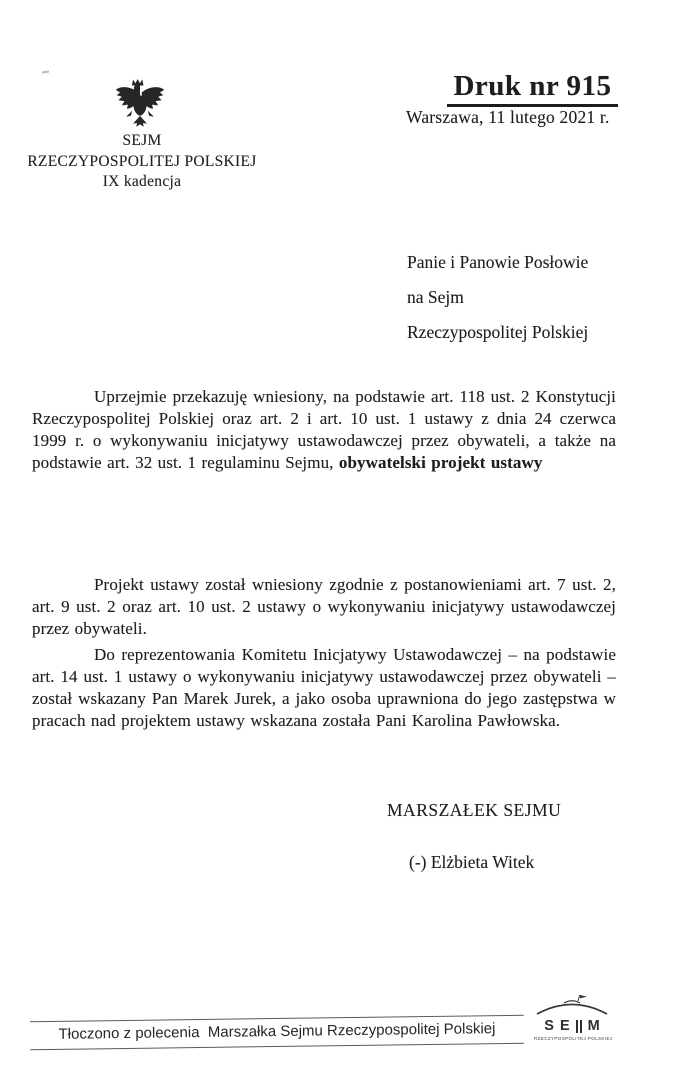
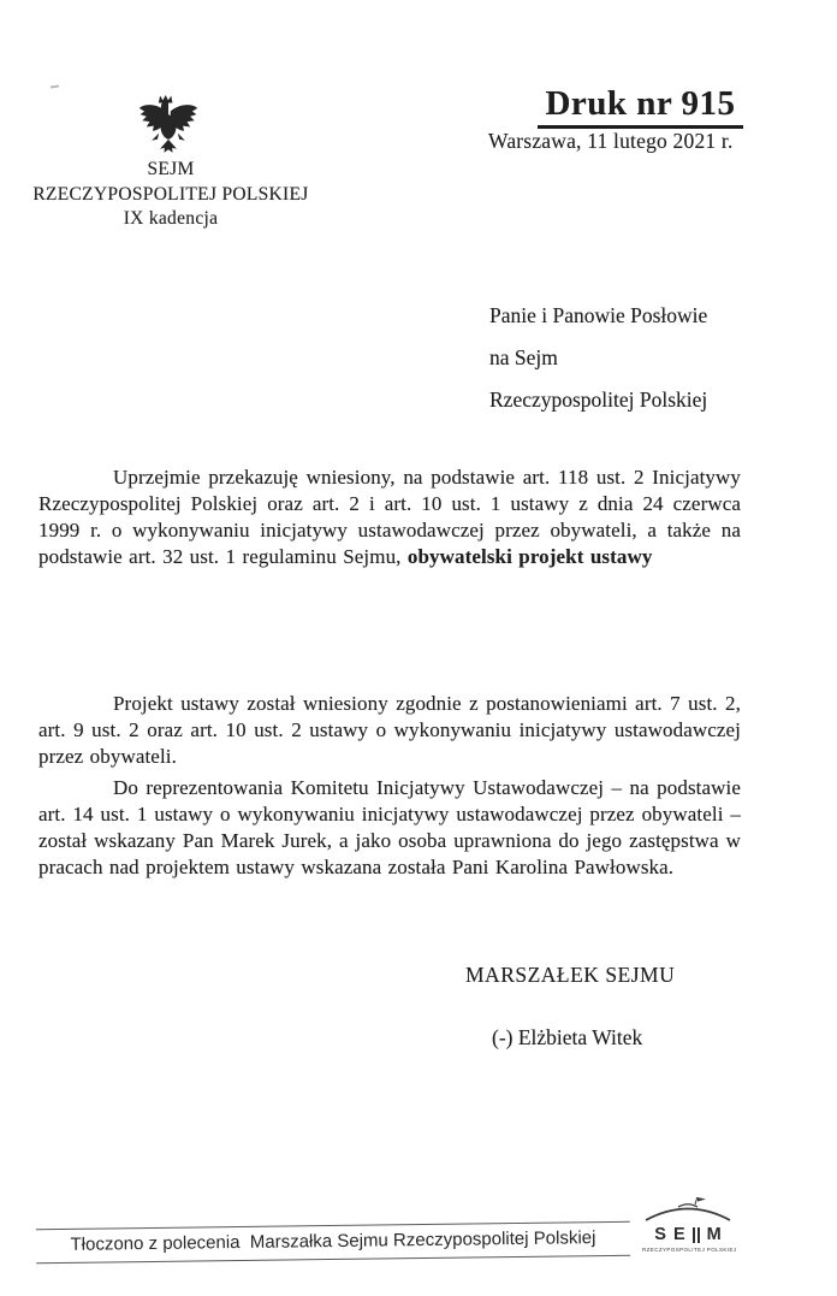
  SEJM
  RZECZYPOSPOLITEJ POLSKIEJ
  IX kadencja
  Druk nr 915
  Warszawa, 11 lutego 2021 r.
  Panie i Panowie Posłowie
  na Sejm
  Rzeczypospolitej Polskiej
- Uprzejmie przekazuję wniesiony, na podstawie art. 118 ust. 2 Konstytucji Rzeczypospolitej Polskiej oraz art. 2 i art. 10 ust. 1 ustawy z dnia 24 czerwca 1999 r. o wykonywaniu inicjatywy ustawodawczej przez obywateli, a także na podstawie art. 32 ust. 1 regulaminu Sejmu, obywatelski projekt ustawy
+ Uprzejmie przekazuję wniesiony, na podstawie art. 118 ust. 2 Inicjatywy Rzeczypospolitej Polskiej oraz art. 2 i art. 10 ust. 1 ustawy z dnia 24 czerwca 1999 r. o wykonywaniu inicjatywy ustawodawczej przez obywateli, a także na podstawie art. 32 ust. 1 regulaminu Sejmu, obywatelski projekt ustawy
  Projekt ustawy został wniesiony zgodnie z postanowieniami art. 7 ust. 2, art. 9 ust. 2 oraz art. 10 ust. 2 ustawy o wykonywaniu inicjatywy ustawodawczej przez obywateli.
  Do reprezentowania Komitetu Inicjatywy Ustawodawczej – na podstawie art. 14 ust. 1 ustawy o wykonywaniu inicjatywy ustawodawczej przez obywateli – został wskazany Pan Marek Jurek, a jako osoba uprawniona do jego zastępstwa w pracach nad projektem ustawy wskazana została Pani Karolina Pawłowska.
  MARSZAŁEK SEJMU
  (-) Elżbieta Witek
  Tłoczono z polecenia Marszałka Sejmu Rzeczypospolitej Polskiej
  S
  E
  M
